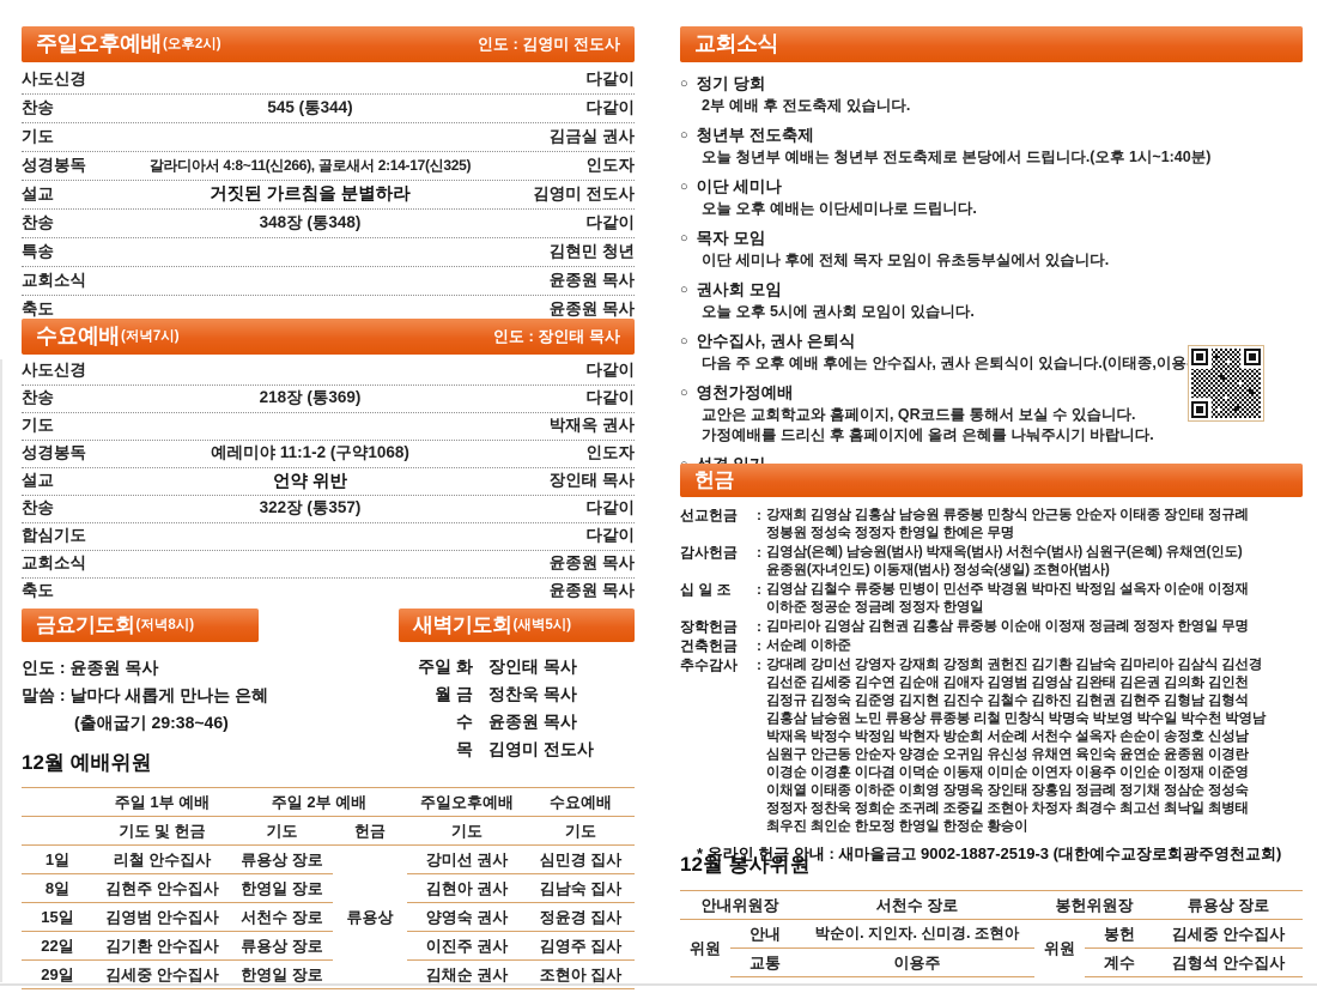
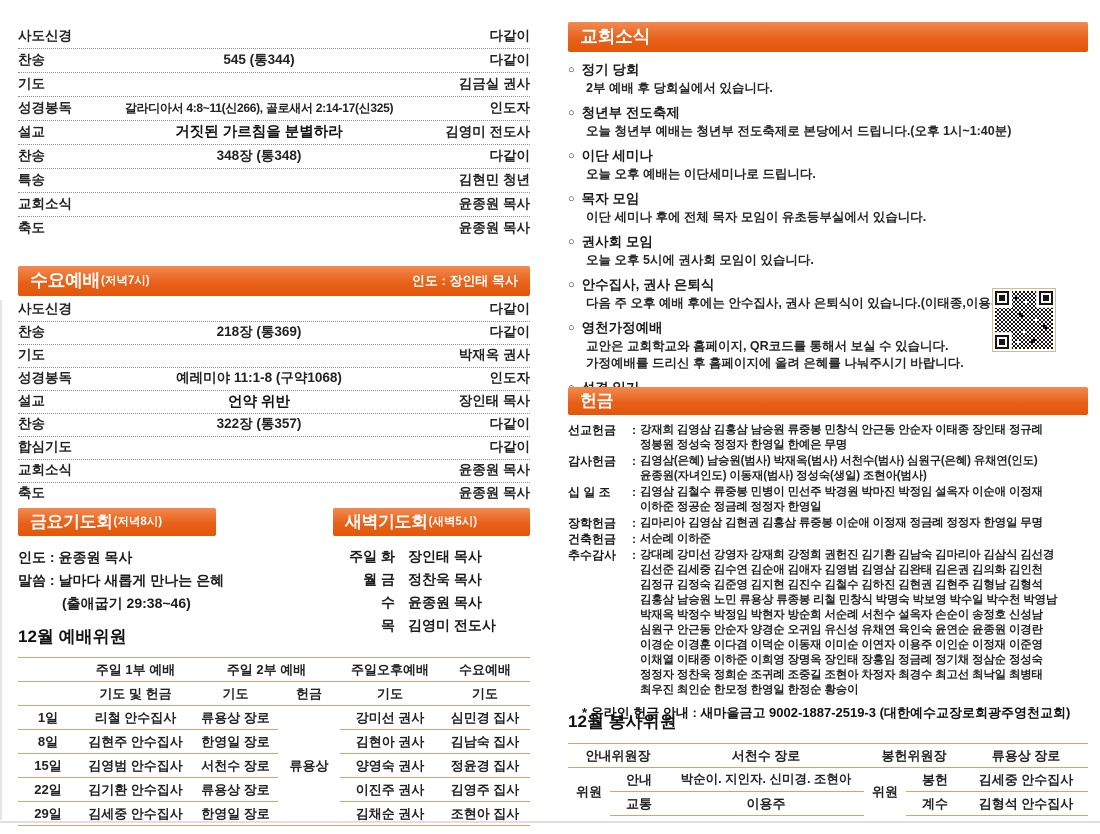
- 주일오후예배
- (오후2시)
- 인도 : 김영미 전도사
  사도신경
  다같이
  찬송
  545 (통344)
  다같이
  기도
  김금실 권사
  성경봉독
  갈라디아서 4:8~11(신266), 골로새서 2:14-17(신325)
  인도자
  설교
  거짓된 가르침을 분별하라
  김영미 전도사
  찬송
  348장 (통348)
  다같이
  특송
  김현민 청년
  교회소식
  윤종원 목사
  축도
  윤종원 목사
  수요예배
  (저녁7시)
  인도 : 장인태 목사
  사도신경
  다같이
  찬송
  218장 (통369)
  다같이
  기도
  박재옥 권사
  성경봉독
- 예레미야 11:1-2 (구약1068)
+ 예레미야 11:1-8 (구약1068)
  인도자
  설교
  언약 위반
  장인태 목사
  찬송
  322장 (통357)
  다같이
  합심기도
  다같이
  교회소식
  윤종원 목사
  축도
  윤종원 목사
  금요기도회
  (저녁8시)
  인도 : 윤종원 목사
  말씀 : 날마다 새롭게 만나는 은혜
  (출애굽기 29:38~46)
  새벽기도회
  (새벽5시)
  주일 화
  장인태 목사
  월 금
  정찬욱 목사
  수
  윤종원 목사
  목
  김영미 전도사
  12월 예배위원
  	주일 1부 예배	주일 2부 예배	주일오후예배	수요예배
  	기도 및 헌금	기도	헌금	기도	기도
  1일	리철 안수집사	류용상 장로	류용상	강미선 권사	심민경 집사
  8일	김현주 안수집사	한영일 장로	김현아 권사	김남숙 집사
  15일	김영범 안수집사	서천수 장로	양영숙 권사	정윤경 집사
  22일	김기환 안수집사	류용상 장로	이진주 권사	김영주 집사
  29일	김세중 안수집사	한영일 장로	김채순 권사	조현아 집사
  교회소식
  ○
  정기 당회
- 2부 예배 후 전도축제 있습니다.
+ 2부 예배 후 당회실에서 있습니다.
  ○
  청년부 전도축제
  오늘 청년부 예배는 청년부 전도축제로 본당에서 드립니다.(오후 1시~1:40분)
  ○
  이단 세미나
  오늘 오후 예배는 이단세미나로 드립니다.
  ○
  목자 모임
  이단 세미나 후에 전체 목자 모임이 유초등부실에서 있습니다.
  ○
  권사회 모임
  오늘 오후 5시에 권사회 모임이 있습니다.
  ○
  안수집사, 권사 은퇴식
  다음 주 오후 예배 후에는 안수집사, 권사 은퇴식이 있습니다.(이태종,이용
  ○
  영천가정예배
  교안은 교회학교와 홈페이지, QR코드를 통해서 보실 수 있습니다.
  가정예배를 드리신 후 홈페이지에 올려 은혜를 나눠주시기 바랍니다.
  헌금
  선교헌금
  :
  강재희 김영삼 김홍삼 남승원 류중봉 민창식 안근동 안순자 이태종 장인태 정규례
  정봉원 정성숙 정정자 한영일 한예은 무명
  감사헌금
  :
  김영삼(은혜) 남승원(범사) 박재옥(범사) 서천수(범사) 심원구(은혜) 유채연(인도)
  윤종원(자녀인도) 이동재(범사) 정성숙(생일) 조현아(범사)
  십 일 조
  :
  김영삼 김철수 류중봉 민병이 민선주 박경원 박마진 박정임 설옥자 이순애 이정재
  이하준 정공순 정금례 정정자 한영일
  장학헌금
  :
  김마리아 김영삼 김현권 김홍삼 류중봉 이순애 이정재 정금례 정정자 한영일 무명
  건축헌금
  :
  서순례 이하준
  추수감사
  :
  강대례 강미선 강영자 강재희 강정희 권헌진 김기환 김남숙 김마리아 김삼식 김선경
  김선준 김세중 김수연 김순애 김애자 김영범 김영삼 김완태 김은권 김의화 김인천
  김정규 김정숙 김준영 김지현 김진수 김철수 김하진 김현권 김현주 김형남 김형석
  김홍삼 남승원 노민 류용상 류종봉 리철 민창식 박명숙 박보영 박수일 박수천 박영남
  박재옥 박정수 박정임 박현자 방순희 서순례 서천수 설옥자 손순이 송정호 신성남
  심원구 안근동 안순자 양경순 오귀임 유신성 유채연 육인숙 윤연순 윤종원 이경란
  이경순 이경훈 이다겸 이덕순 이동재 이미순 이연자 이용주 이인순 이정재 이준영
  이채열 이태종 이하준 이희영 장명옥 장인태 장홍임 정금례 정기채 정삼순 정성숙
  정정자 정찬욱 정희순 조귀례 조중길 조현아 차정자 최경수 최고선 최낙일 최병태
  최우진 최인순 한모정 한영일 한정순 황승이
  * 온라인 헌금 안내 : 새마을금고 9002-1887-2519-3 (대한예수교장로회광주영천교회)
  12월 봉사위원
  안내위원장	서천수 장로	봉헌위원장	류용상 장로
  위원	안내	박순이. 지인자. 신미경. 조현아	위원	봉헌	김세중 안수집사
  교통	이용주	계수	김형석 안수집사
